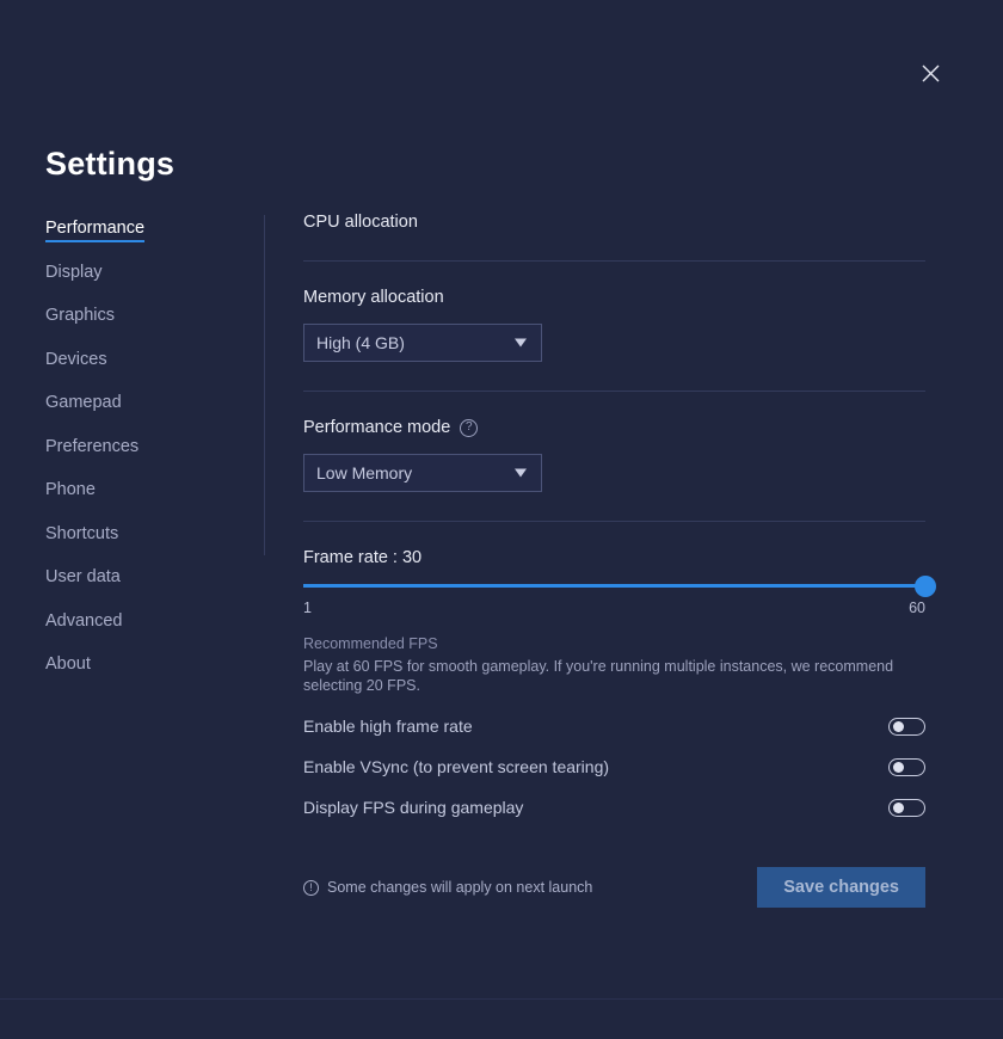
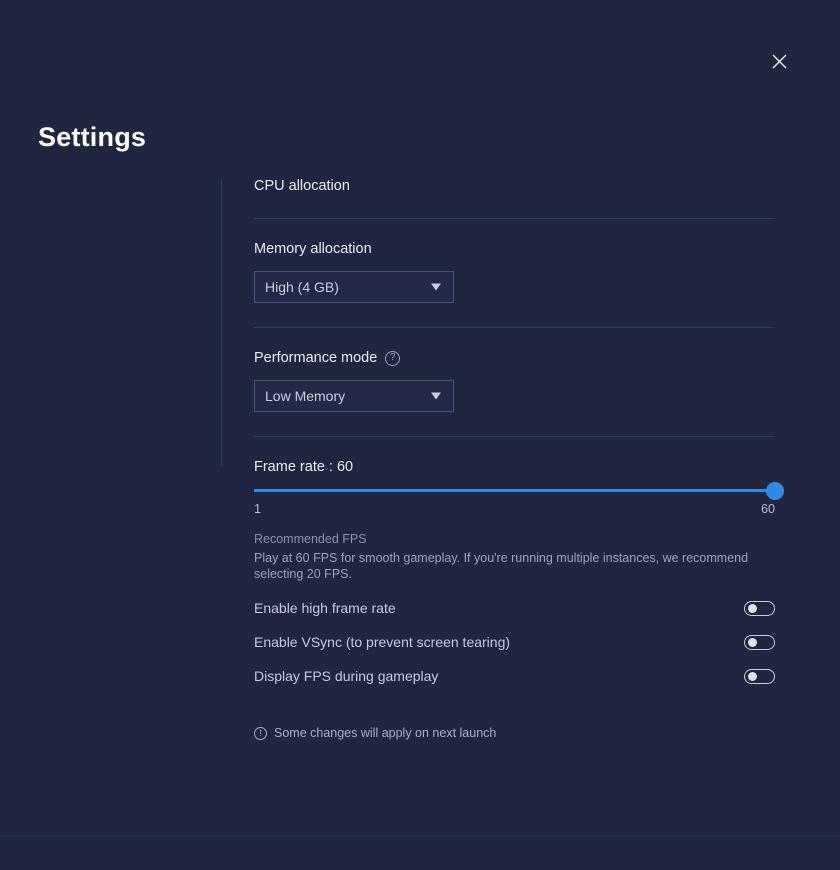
  Settings
- Performance
- Display
- Graphics
- Devices
- Gamepad
- Preferences
- Phone
- Shortcuts
- User data
- Advanced
- About
  CPU allocation
  Memory allocation
  High (4 GB)
  Performance mode
  ?
  Low Memory
- Frame rate : 30
+ Frame rate : 60
  1
  60
  Recommended FPS
  Play at 60 FPS for smooth gameplay. If you're running multiple instances, we recommend selecting 20 FPS.
  Enable high frame rate
  Enable VSync (to prevent screen tearing)
  Display FPS during gameplay
  !
  Some changes will apply on next launch
- Save changes
